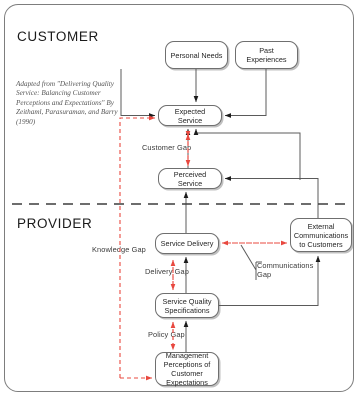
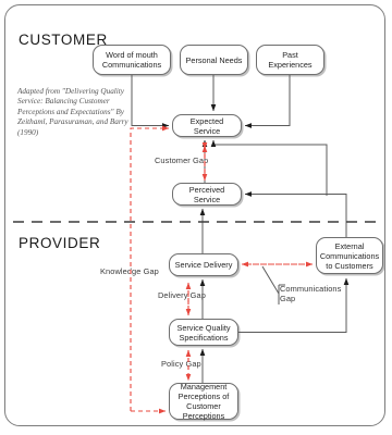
  CUSTOMER
  PROVIDER
  Adapted from "Delivering Quality Service: Balancing Customer Perceptions and Expectations" By Zeithaml, Parasuraman, and Barry (1990)
+ Word of mouth Communications
  Personal Needs
  Past Experiences
  Expected Service
  Perceived Service
  Service Delivery
  External Communications to Customers
  Service Quality Specifications
- Management Perceptions of Customer Expectations
+ Management Perceptions of Customer Perceptions
  Customer Gap
  Knowledge Gap
  Delivery Gap
  Communication Gap
  Policy Gap
